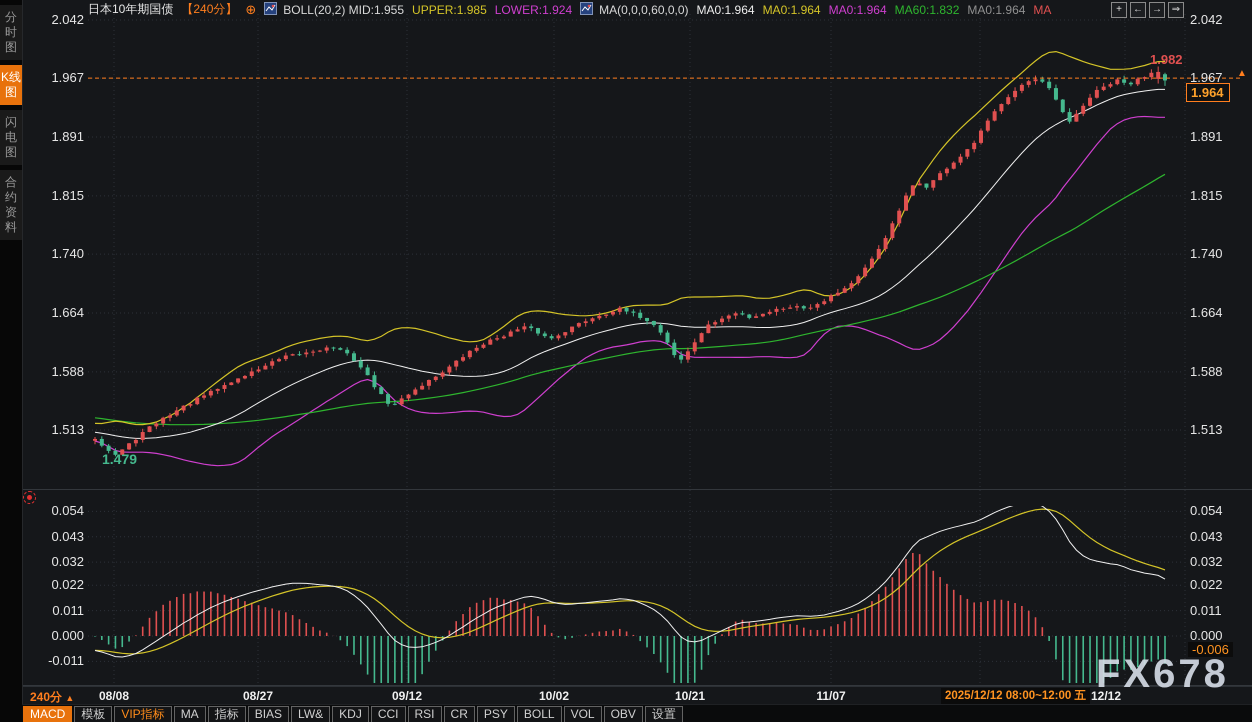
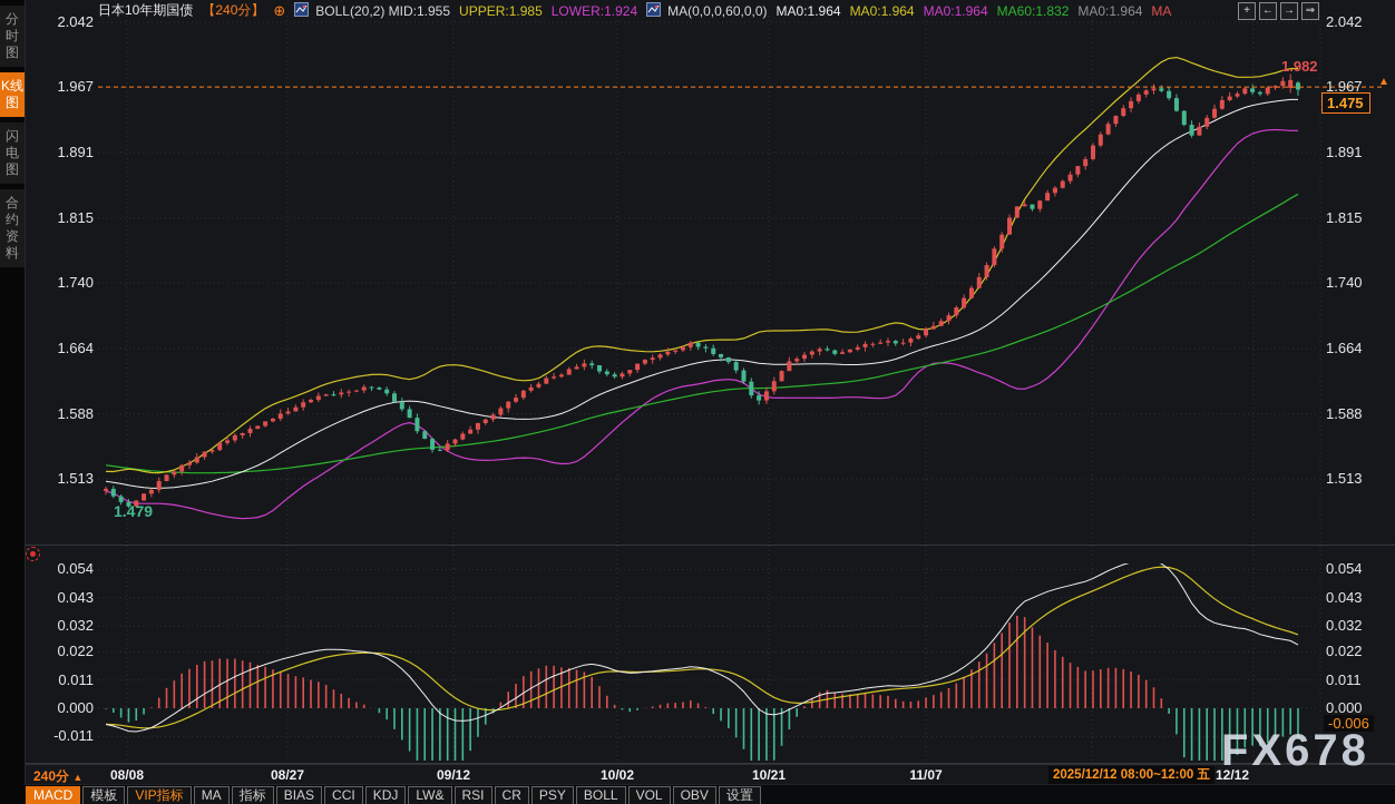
  分时图
  K线图
  闪电图
  合约资料
  日本10年期国债
  【240分】
  ⊕
  BOLL(20,2) MID:1.955
  UPPER:1.985
  LOWER:1.924
  MA(0,0,0,60,0,0)
  MA0:1.964
  MA0:1.964
  MA0:1.964
  MA60:1.832
  MA0:1.964
  MA
  +
  ←
  →
  ⇒
  2.042
  2.042
  1.967
  1.967
  1.891
  1.891
  1.815
  1.815
  1.740
  1.740
  1.664
  1.664
  1.588
  1.588
  1.513
  1.513
  0.054
  0.054
  0.043
  0.043
  0.032
  0.032
  0.022
  0.022
  0.011
  0.011
  0.000
  0.000
  -0.011
- 1.964
+ 1.475
  1.982
  1.479
  ▲
  -0.006
  FX678
  240分 ▲
  08/08
  08/27
  09/12
  10/02
  10/21
  11/07
  2025/12/12 08:00~12:00 五
  12/12
  MACD
  模板
  VIP指标
  MA
  指标
  BIAS
- LW&
+ CCI
  KDJ
- CCI
+ LW&
  RSI
  CR
  PSY
  BOLL
  VOL
  OBV
  设置
